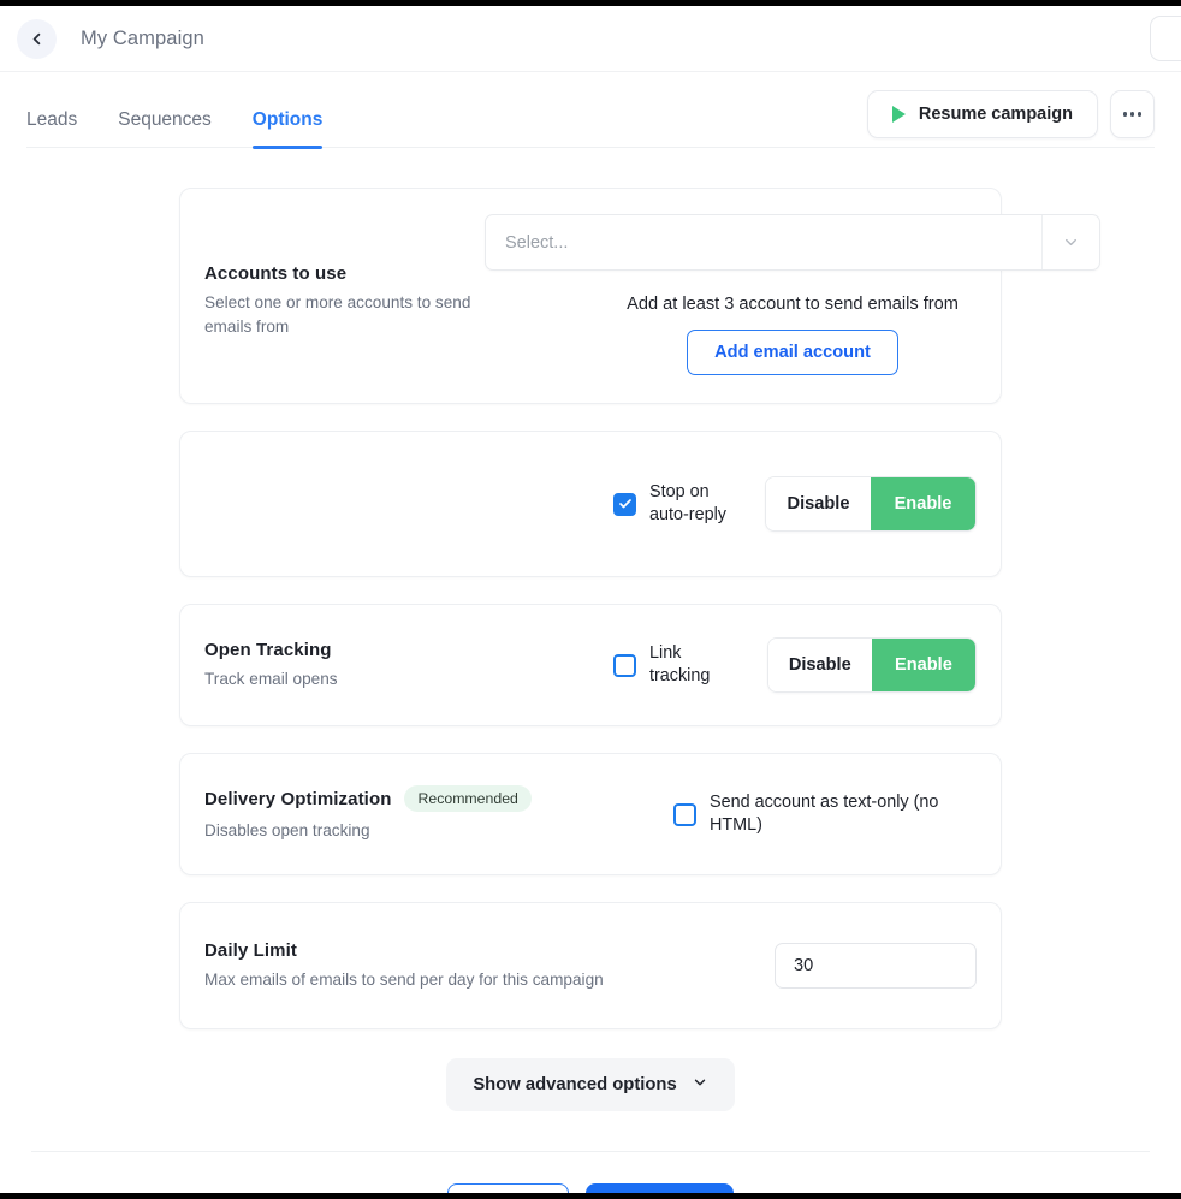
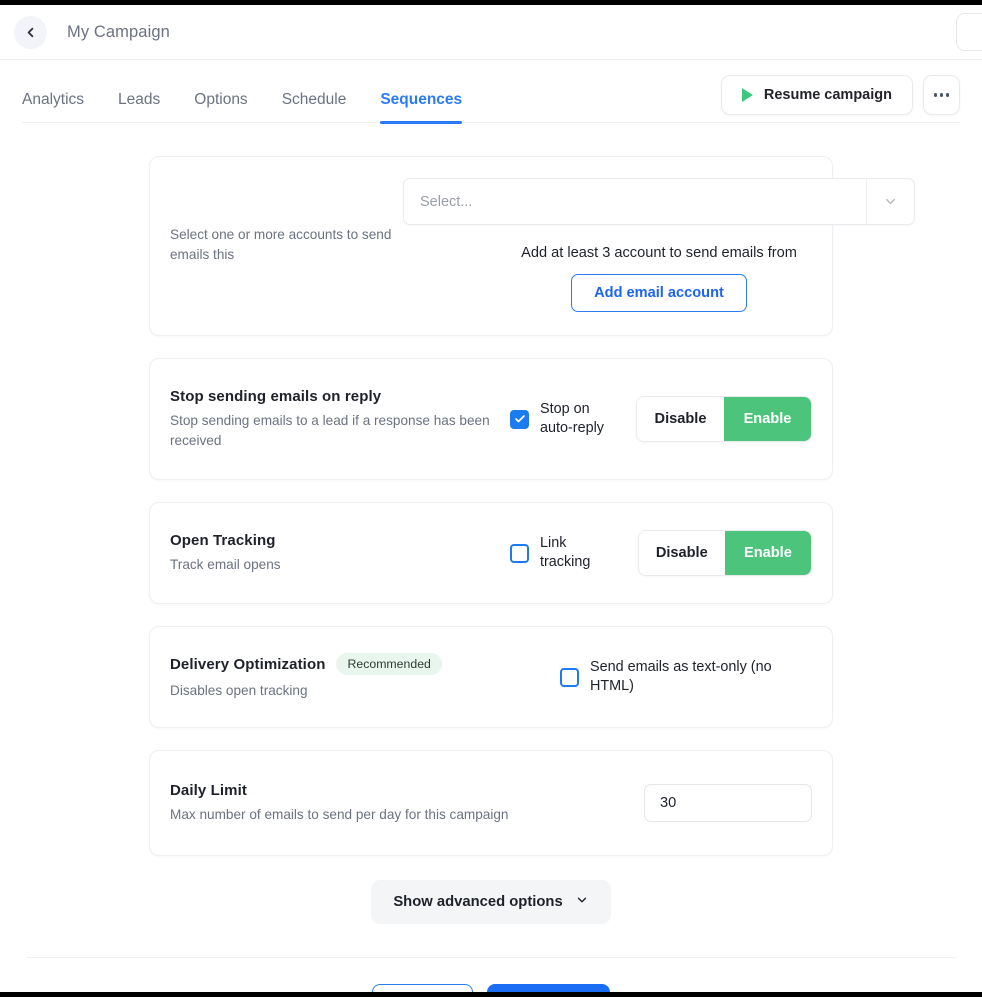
  My Campaign
+ Analytics
  Leads
- Sequences
+ Options
+ Schedule
- Options
+ Sequences
  Resume campaign
- Accounts to use
- Select one or more accounts to send emails from
+ Select one or more accounts to send emails this
  Select...
  Add at least 3 account to send emails from
  Add email account
+ Stop sending emails on reply
+ Stop sending emails to a lead if a response has been received
  Stop on auto-reply
  Disable
  Enable
  Open Tracking
  Track email opens
  Link tracking
  Disable
  Enable
  Delivery Optimization
  Recommended
  Disables open tracking
- Send account as text-only (no HTML)
+ Send emails as text-only (no HTML)
  Daily Limit
- Max emails of emails to send per day for this campaign
+ Max number of emails to send per day for this campaign
  30
  Show advanced options
